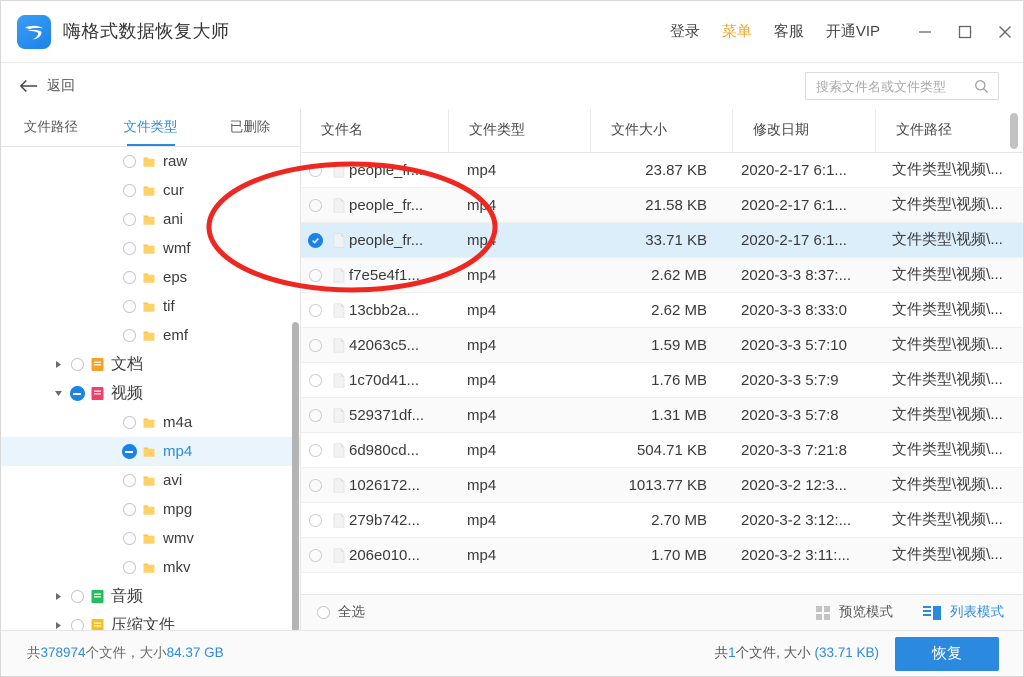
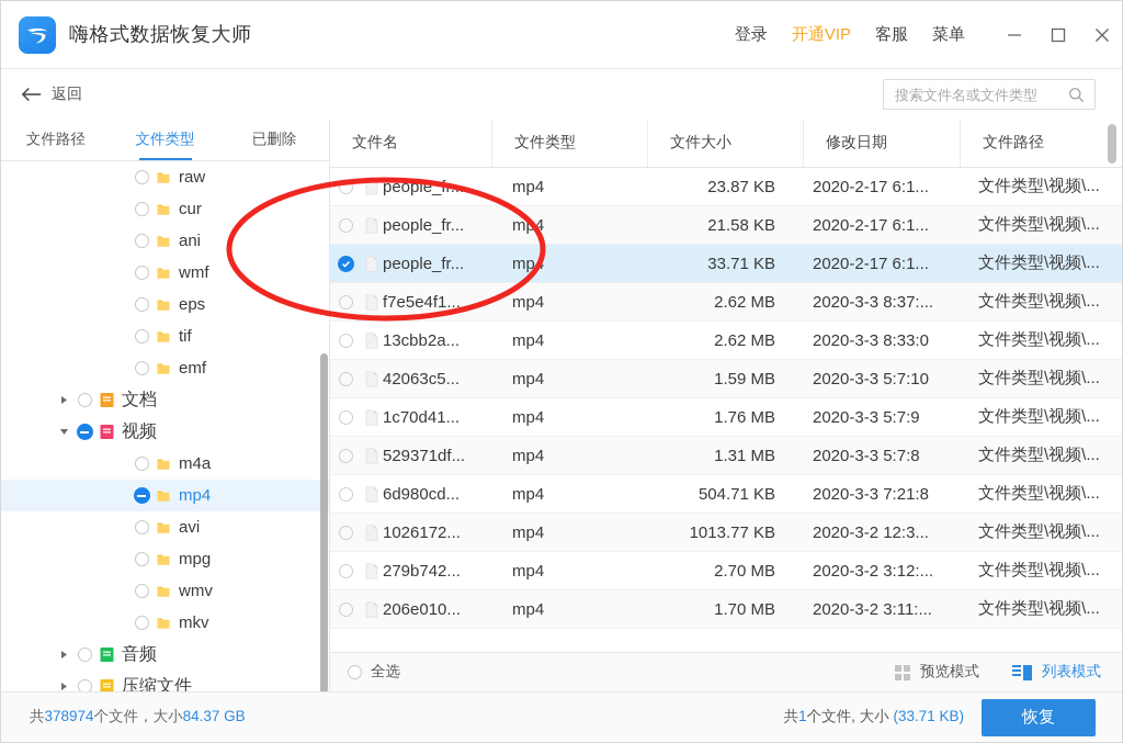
  嗨格式数据恢复大师
  登录
- 菜单
+ 开通VIP
  客服
- 开通VIP
+ 菜单
  返回
  搜索文件名或文件类型
  文件路径
  文件类型
  已删除
  raw
  cur
  ani
  wmf
  eps
  tif
  emf
  文档
  视频
  m4a
  mp4
  avi
  mpg
  wmv
  mkv
  音频
  压缩文件
  文件名
  文件类型
  文件大小
  修改日期
  文件路径
  mp4
  23.87 KB
  2020-2-17 6:1...
  文件类型\视频\...
  people_fr...
  21.58 KB
  2020-2-17 6:1...
  文件类型\视频\...
  people_fr...
  33.71 KB
  2020-2-17 6:1...
  文件类型\视频\...
  f7e5e4f1...
  mp4
  2.62 MB
  2020-3-3 8:37:...
  文件类型\视频\...
  13cbb2a...
  mp4
  2.62 MB
  2020-3-3 8:33:0
  文件类型\视频\...
  42063c5...
  mp4
  1.59 MB
  2020-3-3 5:7:10
  文件类型\视频\...
  1c70d41...
  mp4
  1.76 MB
  2020-3-3 5:7:9
  文件类型\视频\...
  529371df...
  mp4
  1.31 MB
  2020-3-3 5:7:8
  文件类型\视频\...
  6d980cd...
  mp4
  504.71 KB
  2020-3-3 7:21:8
  文件类型\视频\...
  1026172...
  mp4
  1013.77 KB
  2020-3-2 12:3...
  文件类型\视频\...
  279b742...
  mp4
  2.70 MB
  2020-3-2 3:12:...
  文件类型\视频\...
  206e010...
  mp4
  1.70 MB
  2020-3-2 3:11:...
  文件类型\视频\...
  全选
  预览模式
  列表模式
  共378974个文件，大小84.37 GB
  共1个文件, 大小 (33.71 KB)
  恢复
